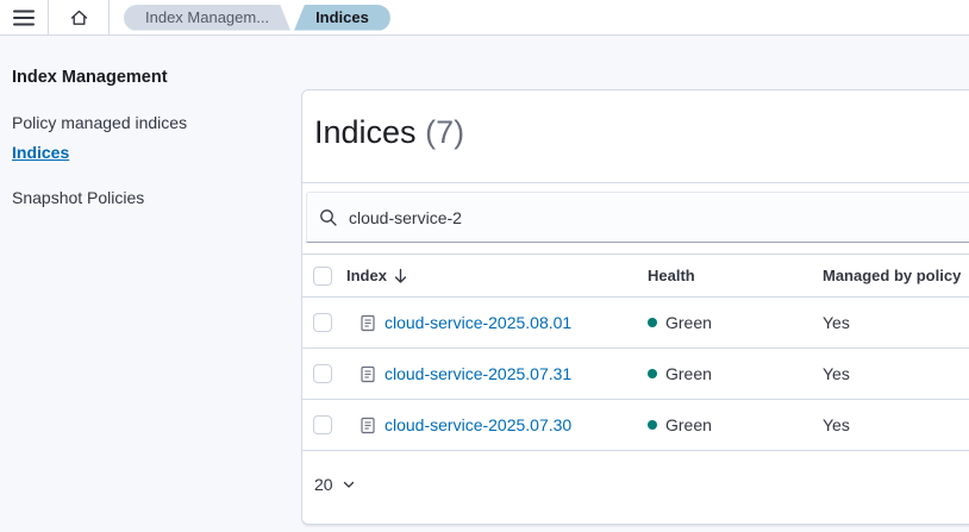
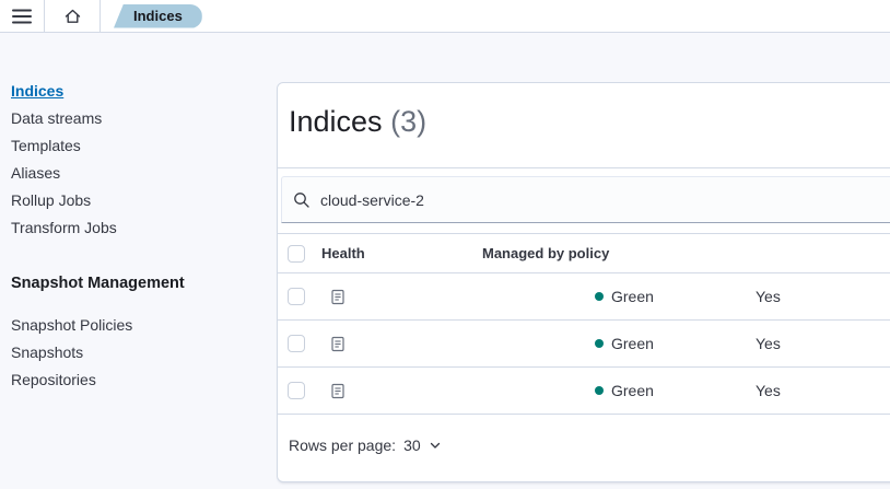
- Index Managem...
  Indices
- Index Management
- Policy managed indices
  Indices
+ Data streams
+ Templates
+ Aliases
+ Rollup Jobs
+ Transform Jobs
+ Snapshot Management
  Snapshot Policies
+ Snapshots
+ Repositories
- Indices (7)
+ Indices (3)
  cloud-service-2
- Index
  Health
  Managed by policy
- cloud-service-2025.08.01
  Green
  Yes
- cloud-service-2025.07.31
  Green
  Yes
- cloud-service-2025.07.30
  Green
  Yes
+ Rows per page:
- 20
+ 30
